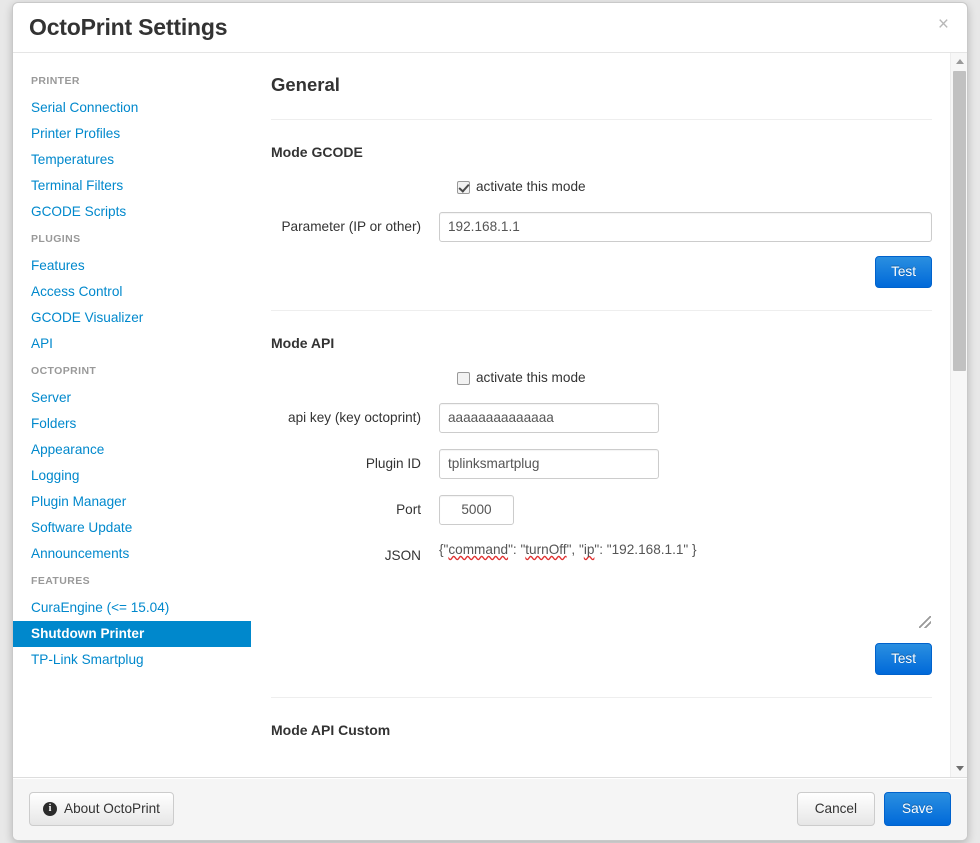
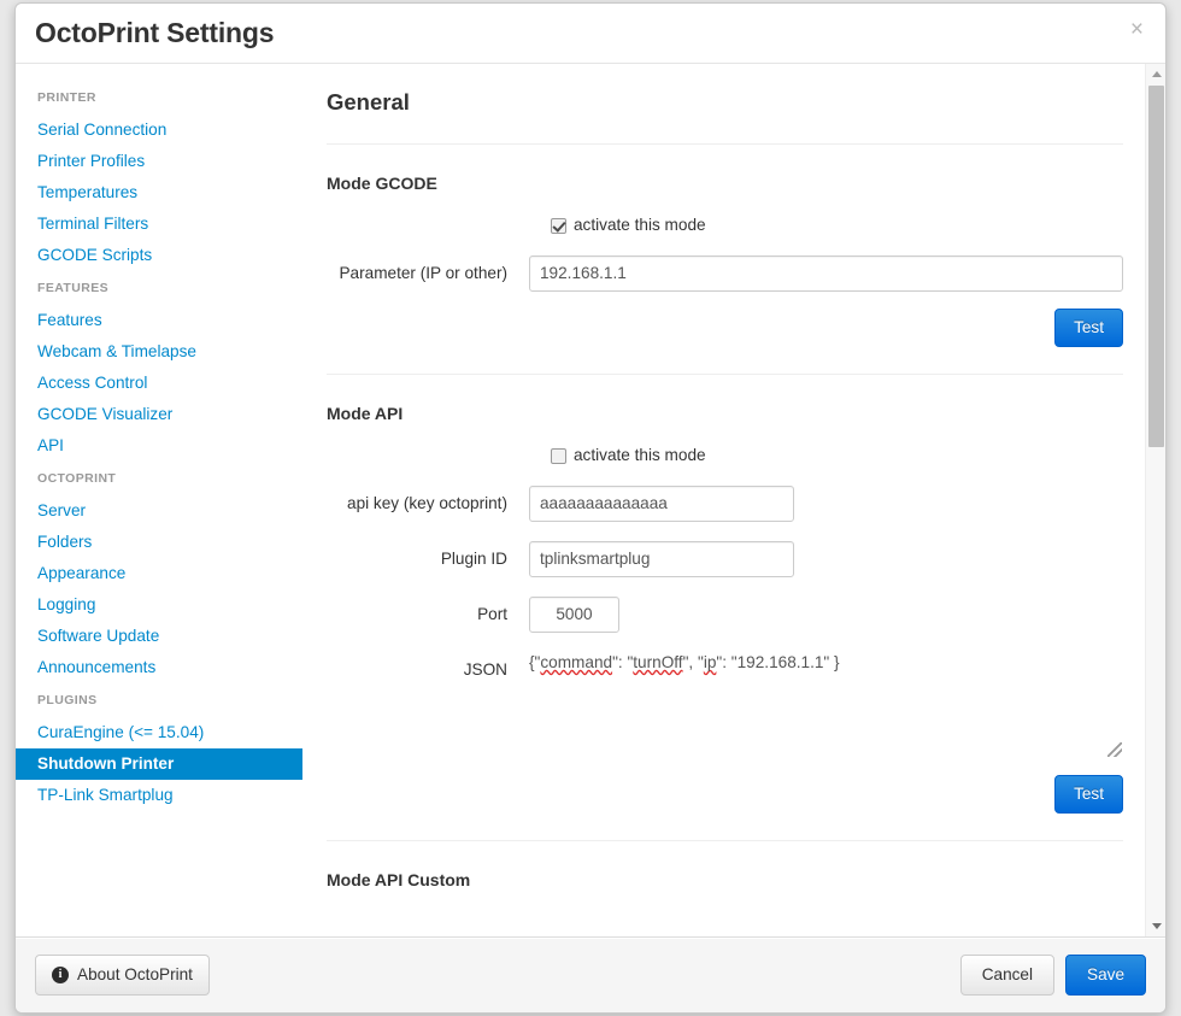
  OctoPrint Settings
  ×
  PRINTER
  Serial Connection
  Printer Profiles
  Temperatures
  Terminal Filters
  GCODE Scripts
- PLUGINS
+ FEATURES
  Features
+ Webcam & Timelapse
  Access Control
  GCODE Visualizer
  API
  OCTOPRINT
  Server
  Folders
  Appearance
  Logging
- Plugin Manager
  Software Update
  Announcements
- FEATURES
+ PLUGINS
  CuraEngine (<= 15.04)
  Shutdown Printer
  TP-Link Smartplug
  General
  Mode GCODE
  activate this mode
  Parameter (IP or other)
  192.168.1.1
  Test
  Mode API
  activate this mode
  api key (key octoprint)
  aaaaaaaaaaaaaa
  Plugin ID
  tplinksmartplug
  Port
  5000
  JSON
  {"command": "turnOff", "ip": "192.168.1.1" }
  Test
  Mode API Custom
  i
  About OctoPrint
  Cancel
  Save
